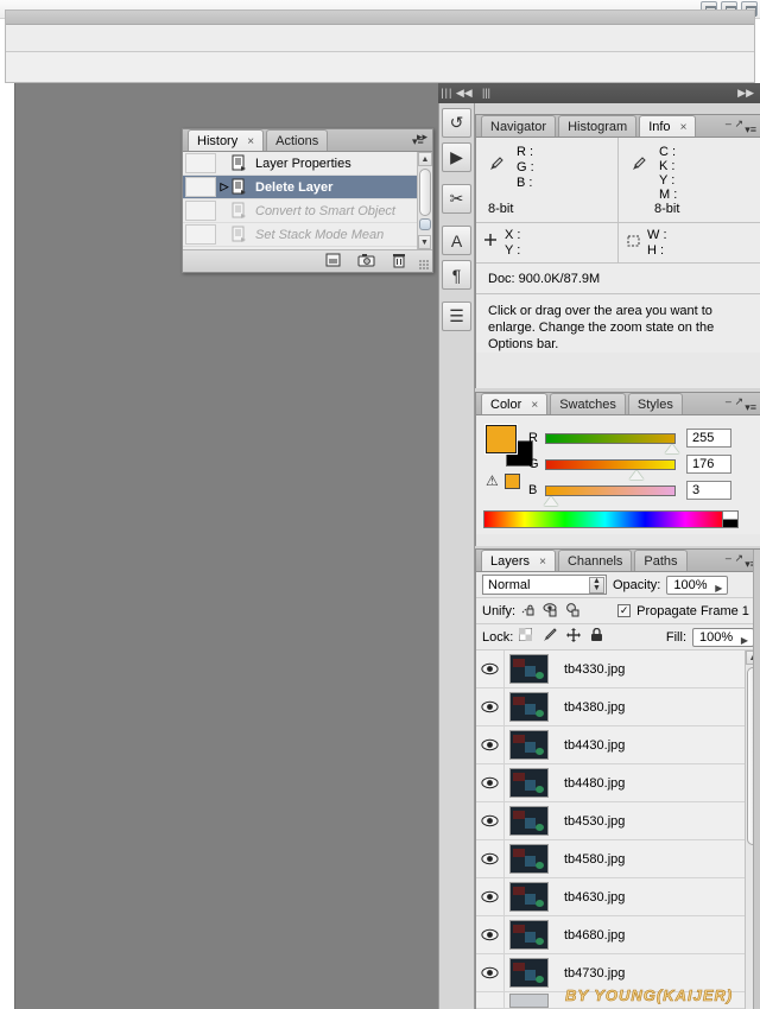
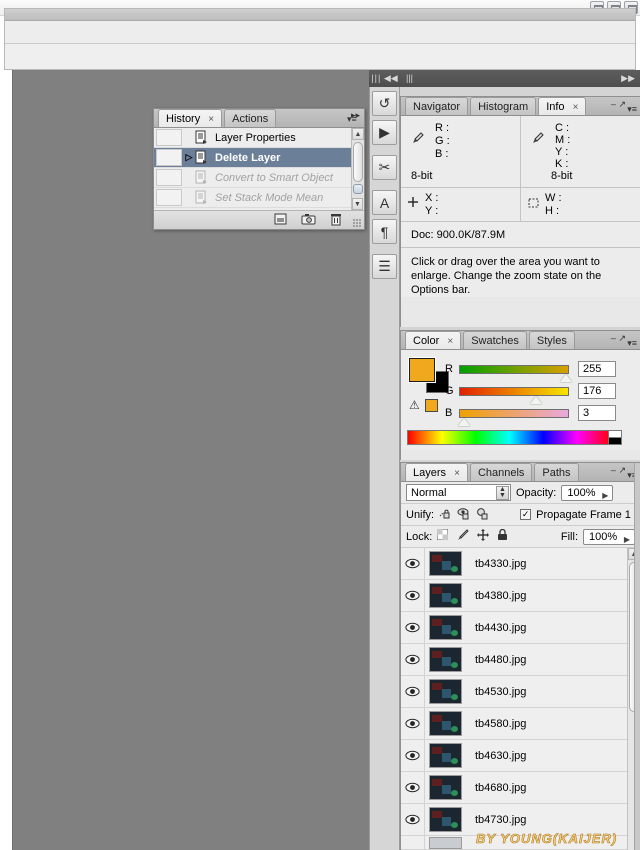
  ||| ◀◀
  ↺
  ▶
  ✂
  A
  ¶
  ☰
  History ×
  Actions
  ▸▸
  ▾≡
  Layer Properties
  ▷
  Delete Layer
  Convert to Smart Object
  Set Stack Mode Mean
  |||
  ▶▶
  Navigator
  Histogram
  Info ×
  – ↗
  ▾≡
  R :
  G :
  B :
  8-bit
  C :
- K :
+ M :
  Y :
- M :
+ K :
  8-bit
  X :
  Y :
  W :
  H :
  Doc: 900.0K/87.9M
  Click or drag over the area you want to enlarge. Change the zoom state on the Options bar.
  Color ×
  Swatches
  Styles
  – ↗
  ▾≡
  ⚠
  R
  255
  G
  176
  B
  3
  Layers ×
  Channels
  Paths
  – ↗
  Normal
  Opacity:
  100%
  ▶
  Unify:
  ✓
  Propagate Frame 1
  Lock:
  Fill:
  100%
  ▶
  tb4330.jpg
  tb4380.jpg
  tb4430.jpg
  tb4480.jpg
  tb4530.jpg
  tb4580.jpg
  tb4630.jpg
  tb4680.jpg
  tb4730.jpg
  BY YOUNG(KAIJER)
